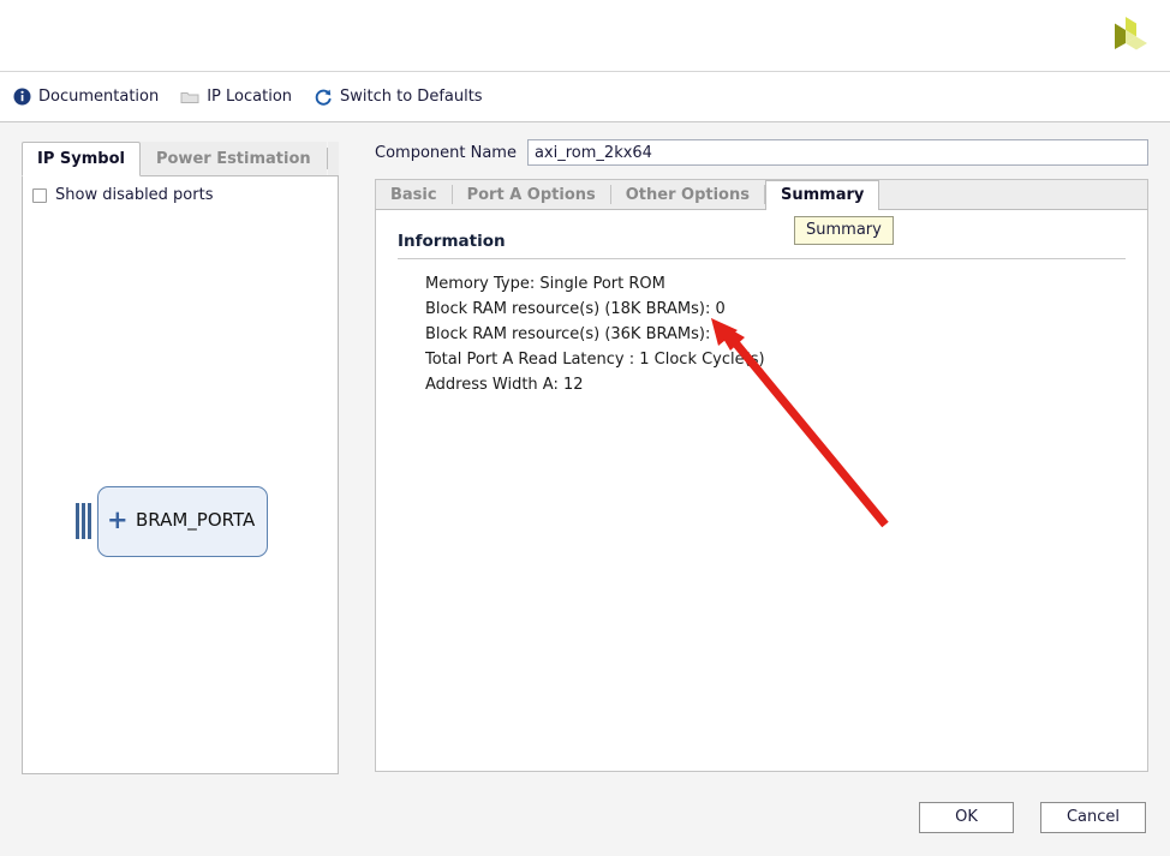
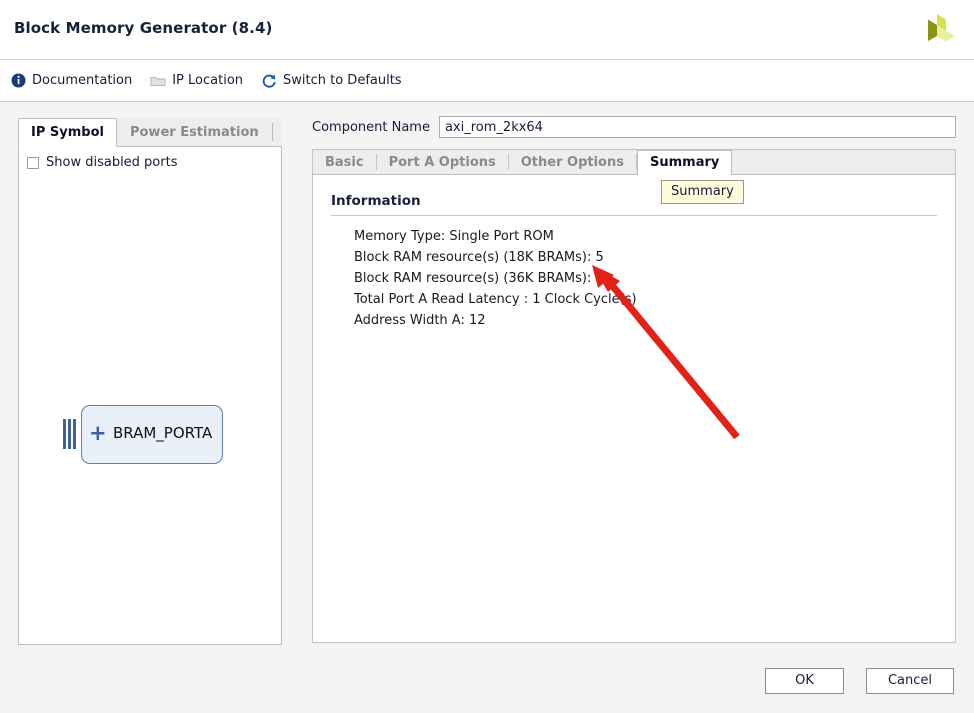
+ Block Memory Generator (8.4)
  Documentation
  IP Location
  Switch to Defaults
  IP Symbol
  Power Estimation
  Show disabled ports
  +
  BRAM_PORTA
  Component Name
  axi_rom_2kx64
  Basic
  Port A Options
  Other Options
  Summary
  Information
  Memory Type: Single Port ROM
- Block RAM resource(s) (18K BRAMs): 0
+ Block RAM resource(s) (18K BRAMs): 5
  Block RAM resource(s) (36K BRAMs):
  Total Port A Read Latency : 1 Clock Cycle)
  Address Width A: 12
  Summary
  OK
  Cancel
